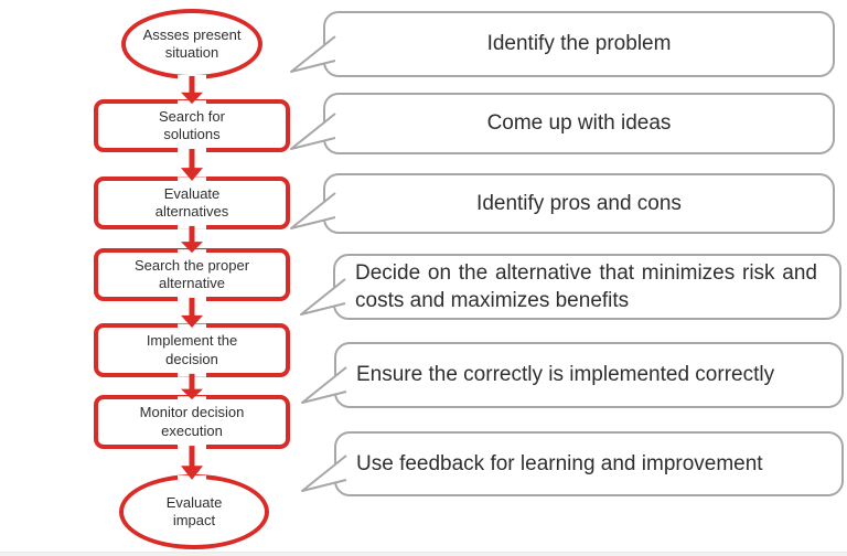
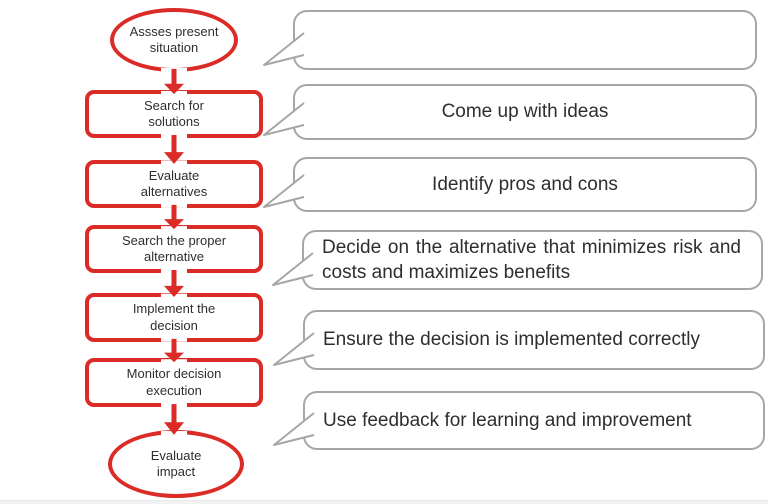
  Assses present
  situation
  Search for
  solutions
  Evaluate
  alternatives
  Search the proper
  alternative
  Implement the
  decision
  Monitor decision
  execution
  Evaluate
  impact
- Identify the problem
  Come up with ideas
  Identify pros and cons
  Decide on the alternative that minimizes risk and costs and maximizes benefits
- Ensure the correctly is implemented correctly
+ Ensure the decision is implemented correctly
  Use feedback for learning and improvement
